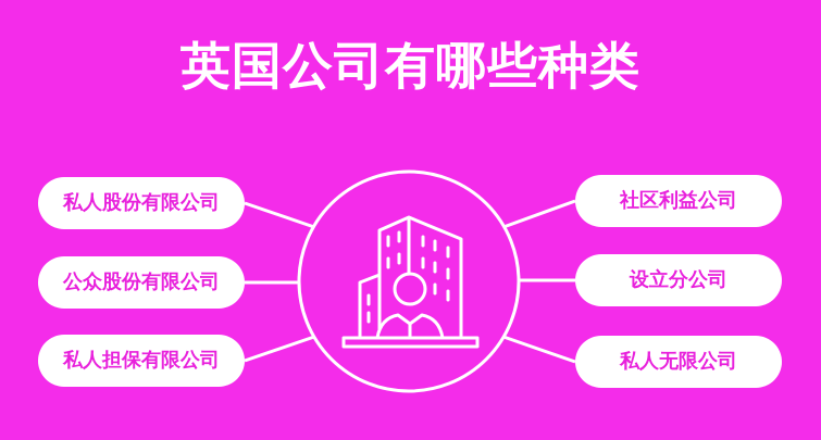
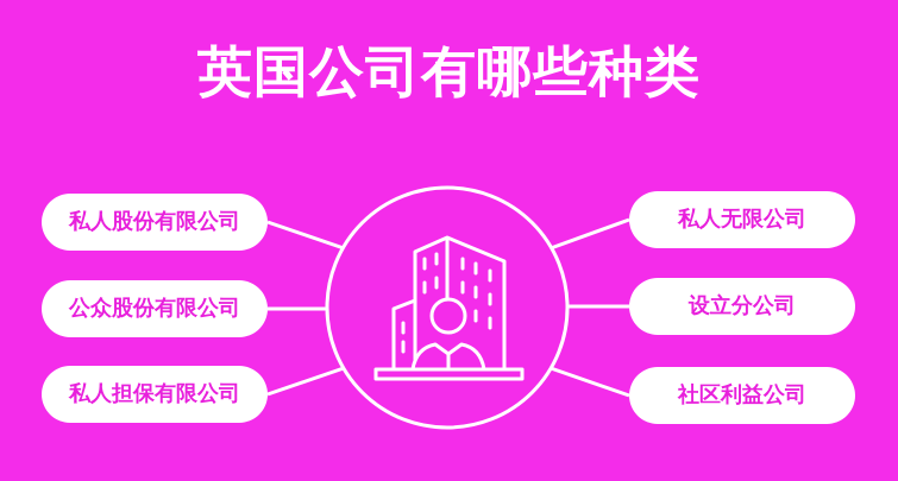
  英国公司有哪些种类
  私人股份有限公司
  公众股份有限公司
  私人担保有限公司
- 社区利益公司
+ 私人无限公司
  设立分公司
- 私人无限公司
+ 社区利益公司
